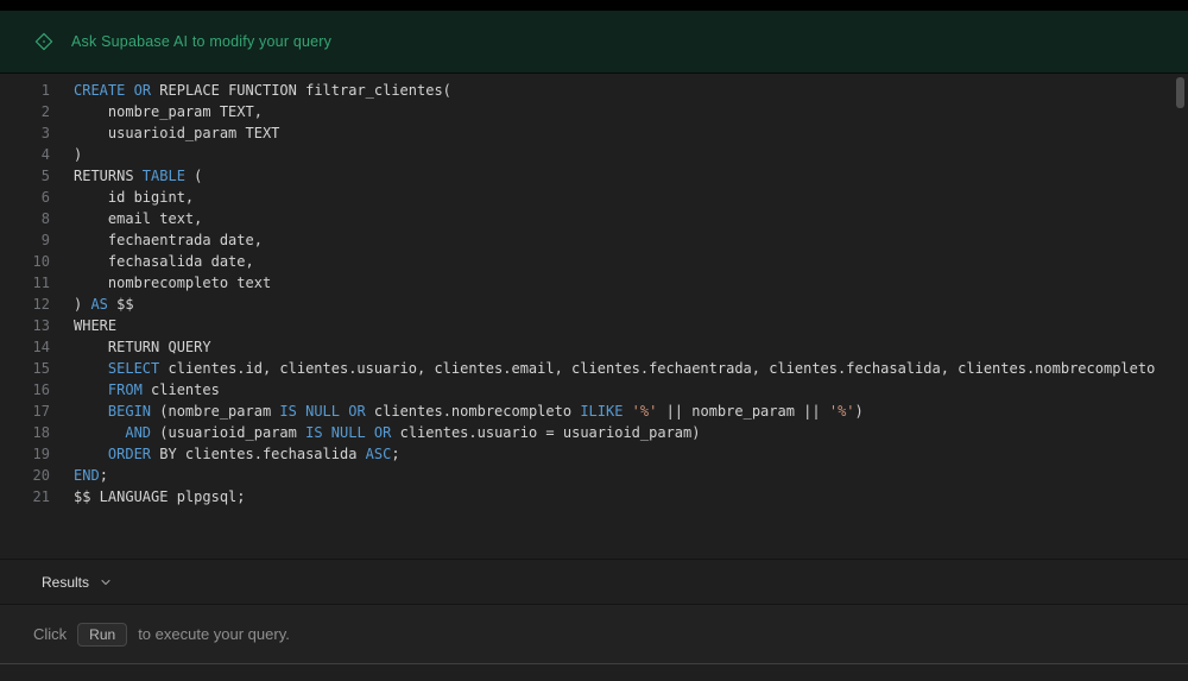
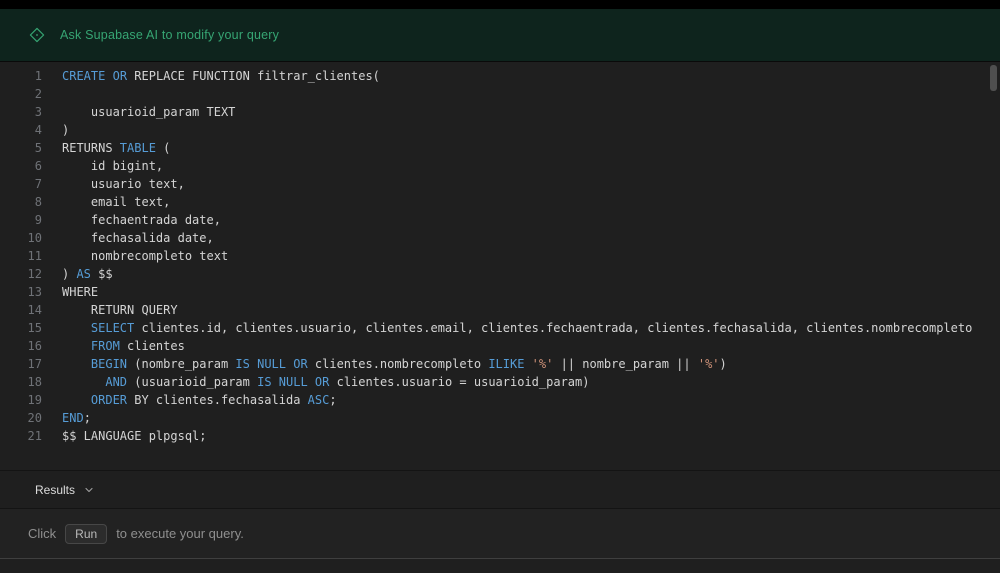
  Ask Supabase AI to modify your query
  1
  CREATE OR REPLACE FUNCTION filtrar_clientes(
  2
- nombre_param TEXT,
  3
  usuarioid_param TEXT
  4
  )
  5
  RETURNS TABLE (
  6
  id bigint,
+ 7
+ usuario text,
  8
  email text,
  9
  fechaentrada date,
  10
  fechasalida date,
  11
  nombrecompleto text
  12
  ) AS $$
  13
  WHERE
  14
  RETURN QUERY
  15
  SELECT clientes.id, clientes.usuario, clientes.email, clientes.fechaentrada, clientes.fechasalida, clientes.nombrecompleto
  16
  FROM clientes
  17
  BEGIN (nombre_param IS NULL OR clientes.nombrecompleto ILIKE '%' || nombre_param || '%')
  18
  AND (usuarioid_param IS NULL OR clientes.usuario = usuarioid_param)
  19
  ORDER BY clientes.fechasalida ASC;
  20
  END;
  21
  $$ LANGUAGE plpgsql;
  Results
  Click
  Run
  to execute your query.
